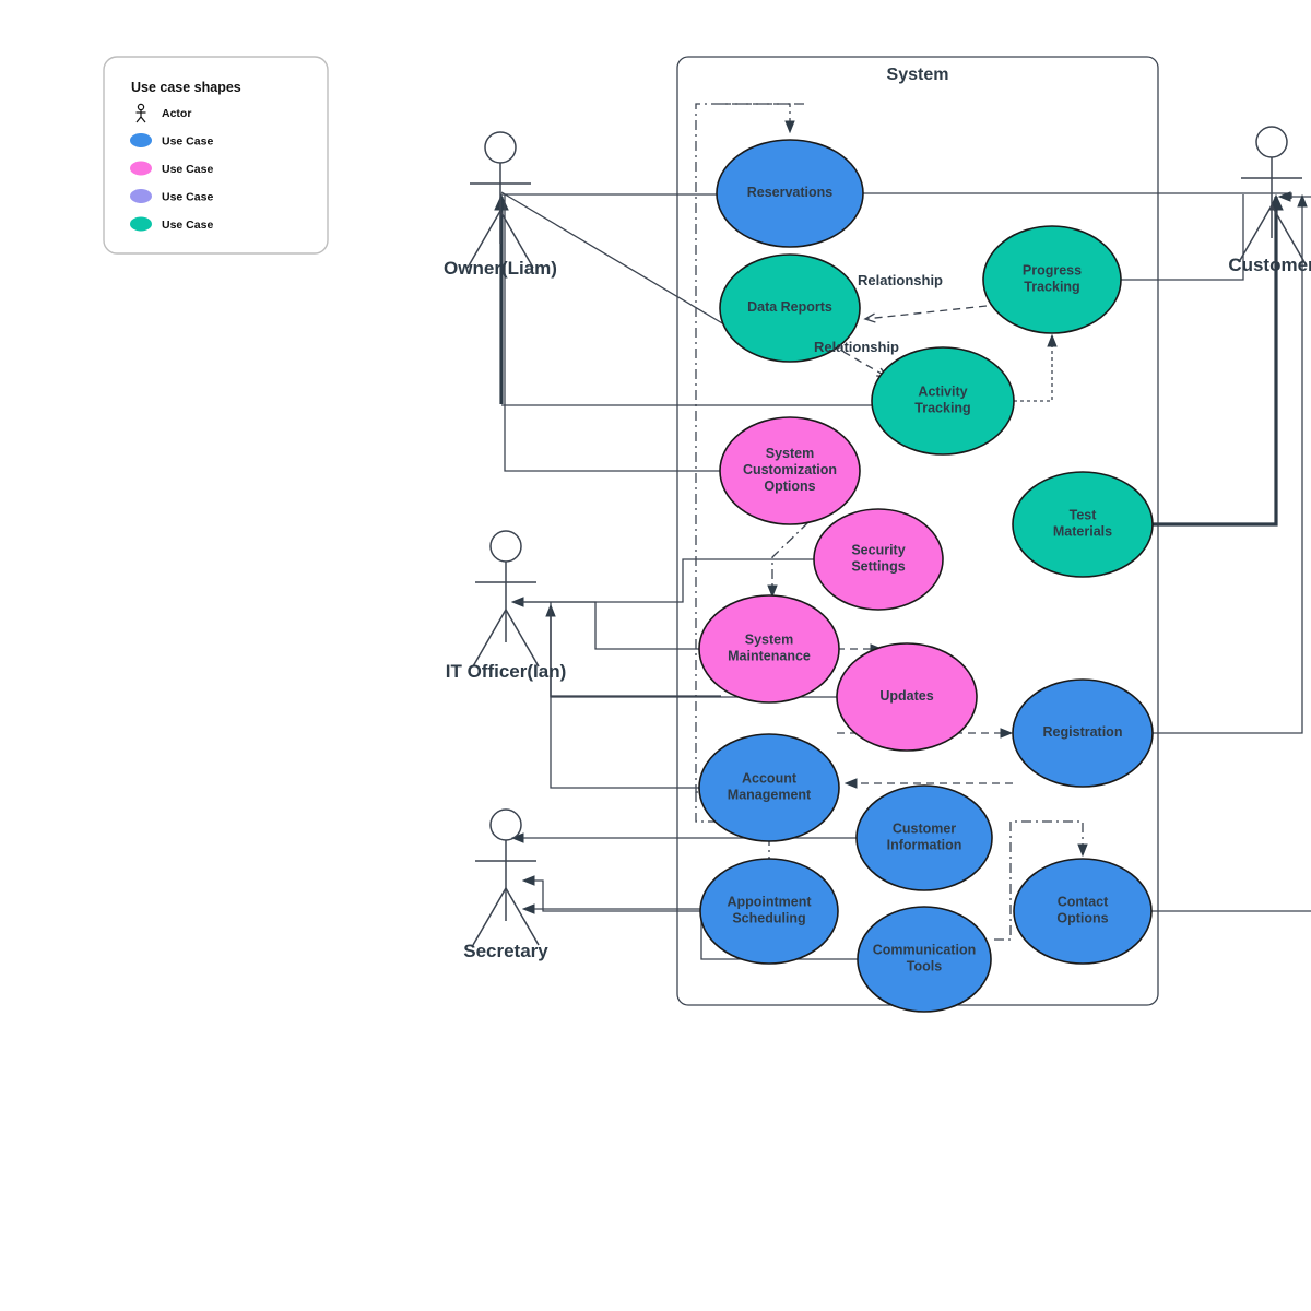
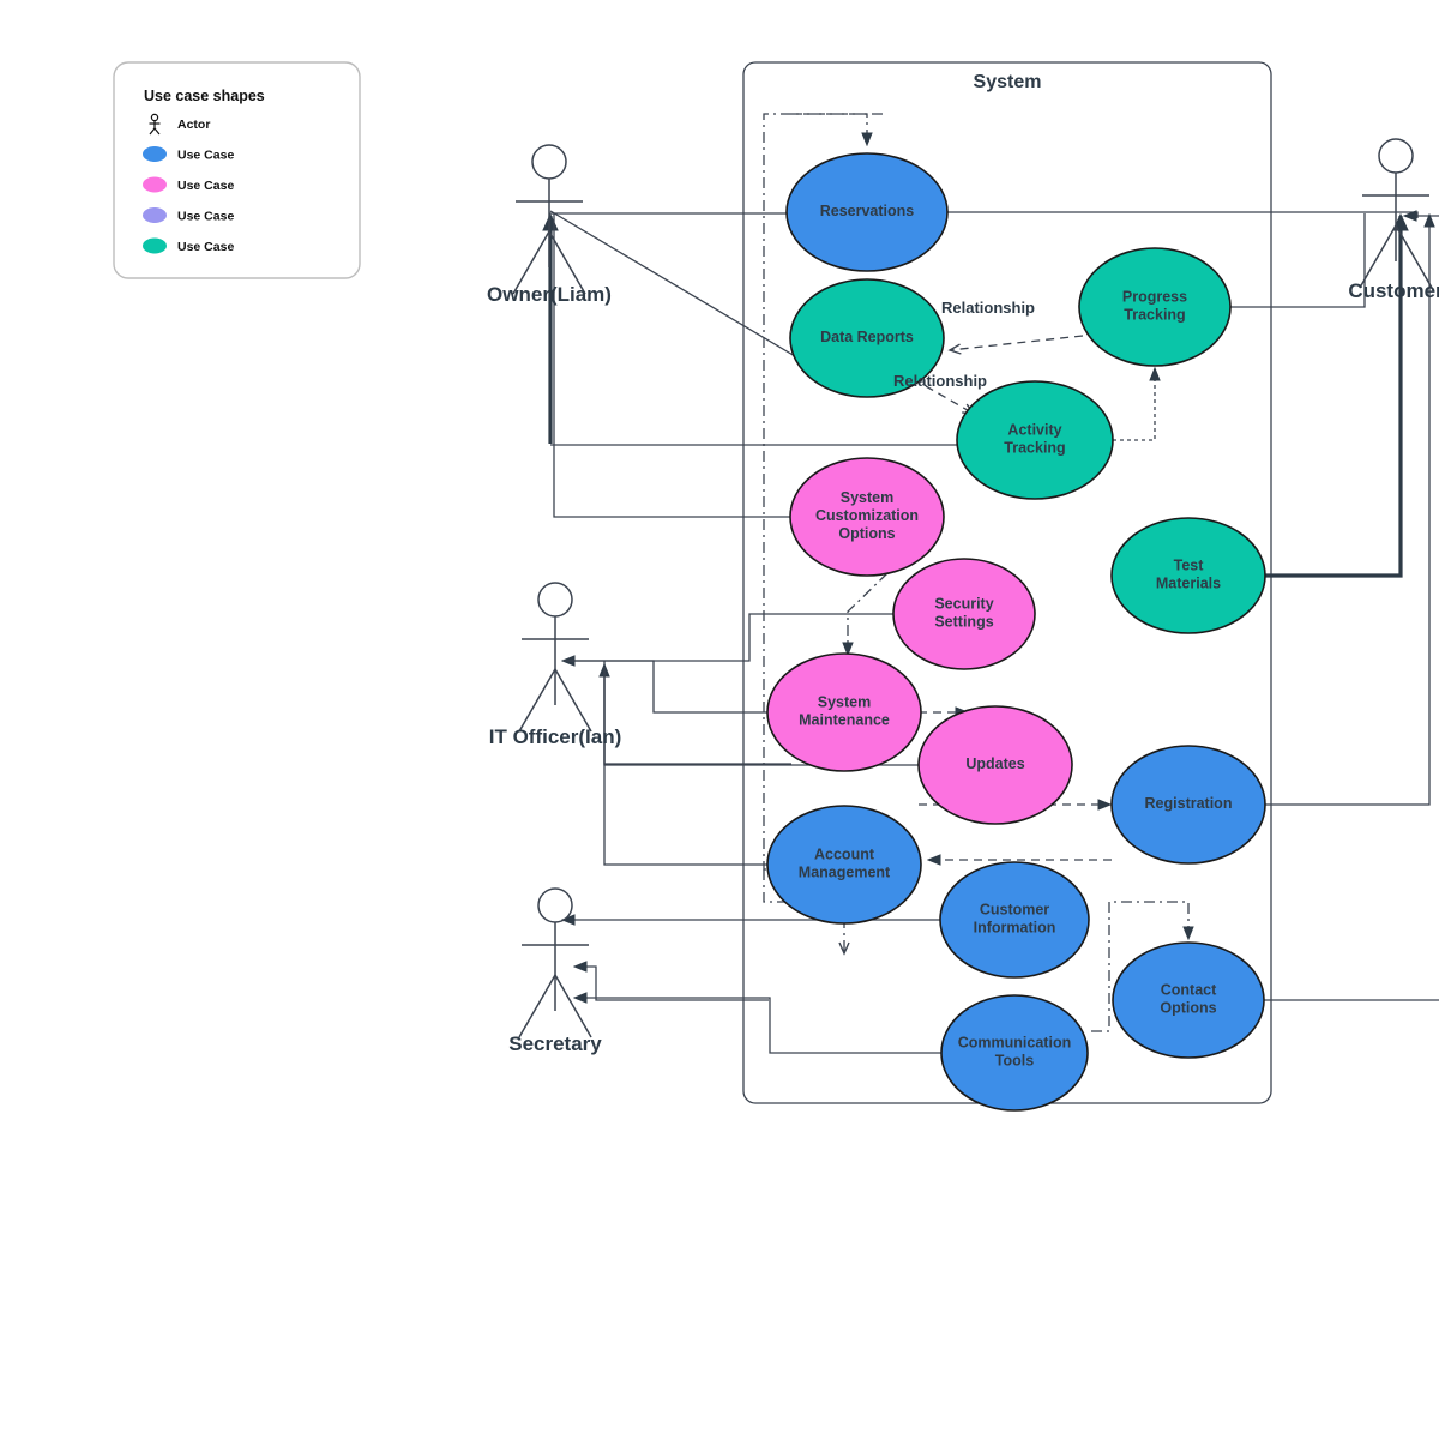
  System
  Reservations
  Data Reports
  Progress Tracking
  Activity Tracking
  System Customization Options
  Security Settings
  Test Materials
  System Maintenance
  Updates
  Registration
  Account Management
  Customer Information
  Contact Options
- Appointment Scheduling
  Communication Tools
  Owner(Liam)
  IT Officer(Ian)
  Secretary
  Custome
  Relationship
  Relationship
  Use case shapes
  Actor
  Use Case
  Use Case
  Use Case
  Use Case
